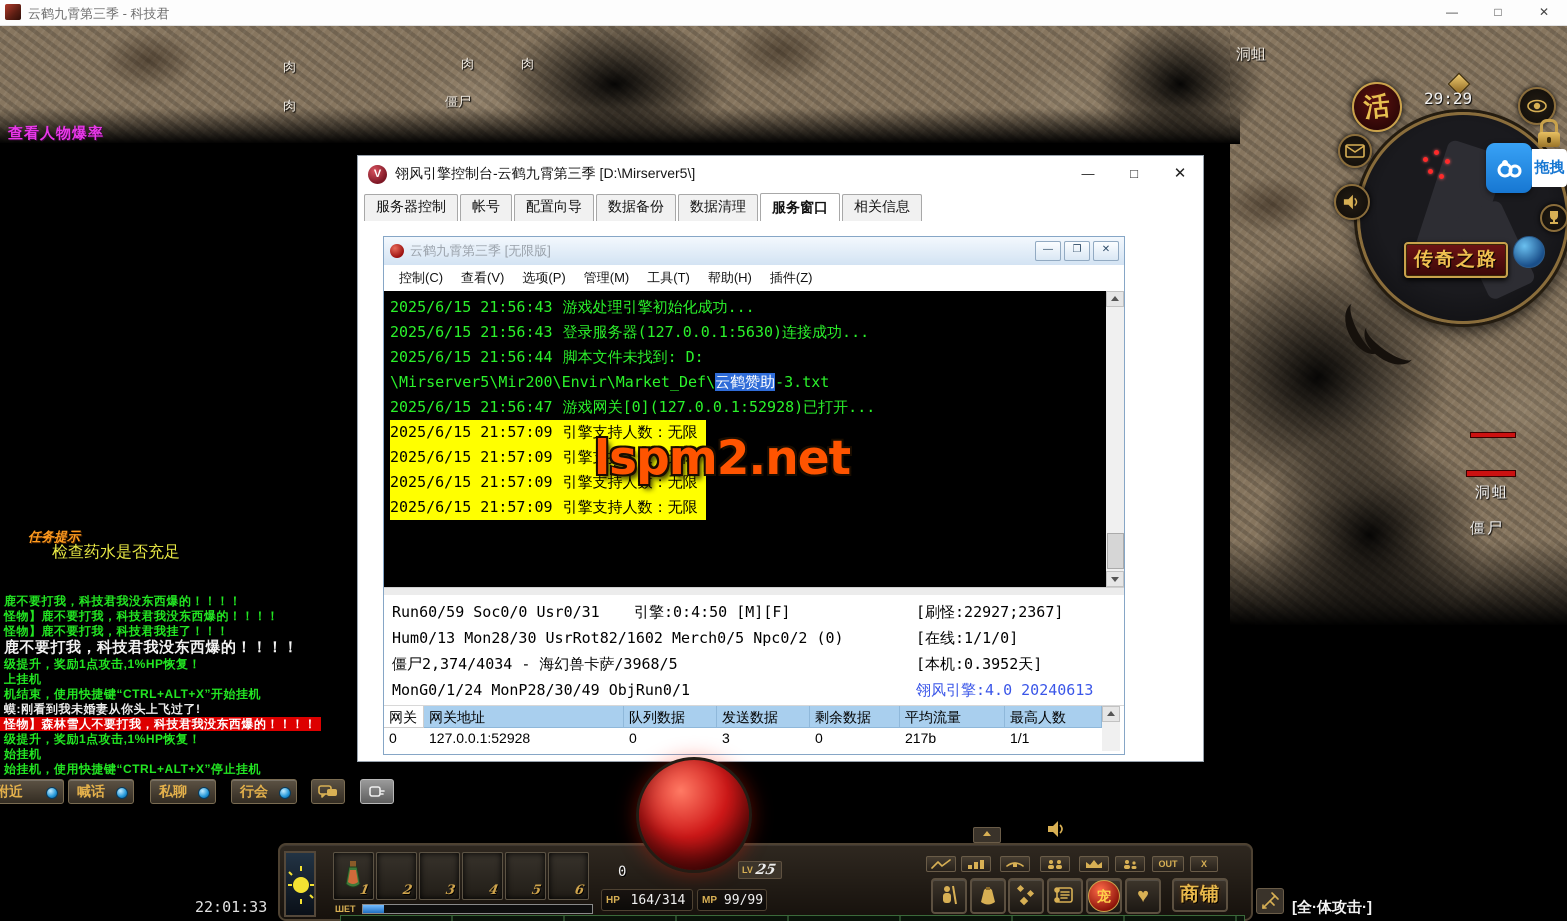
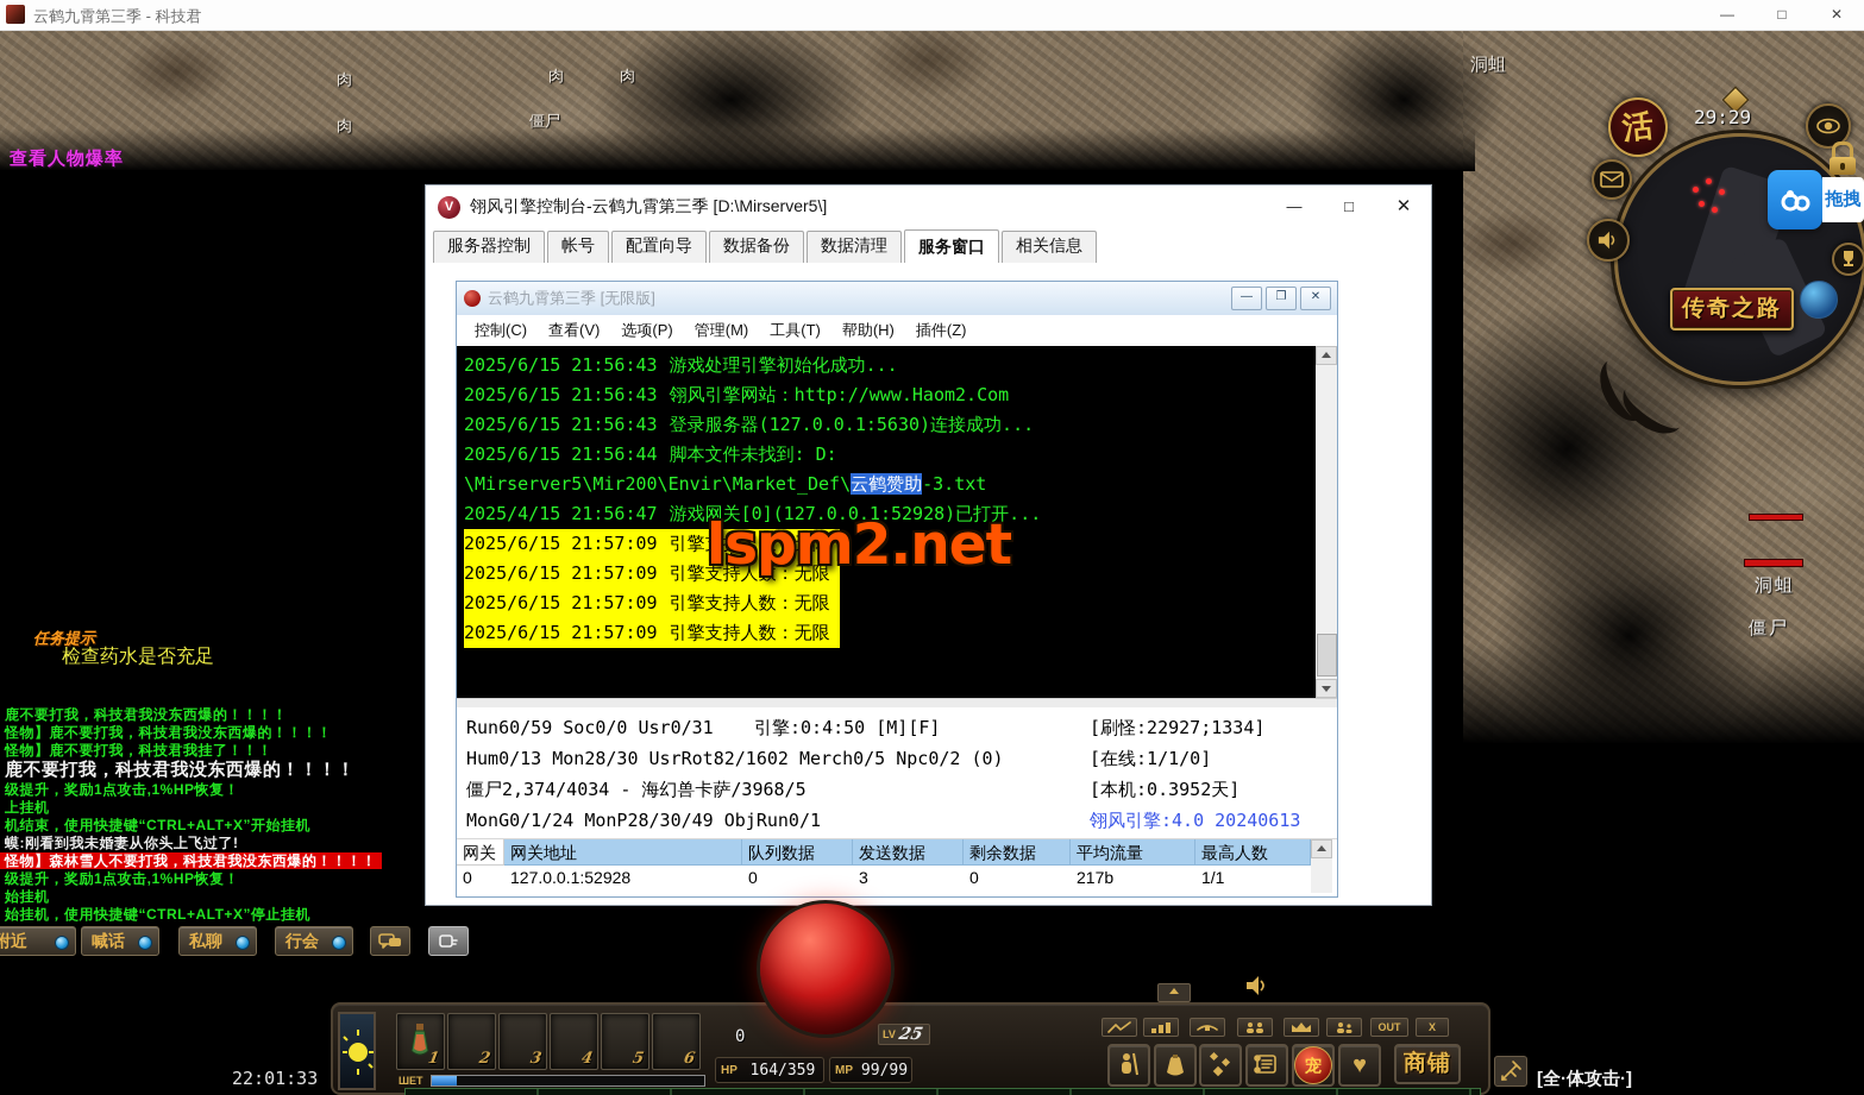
  云鹤九霄第三季 - 科技君
  —
  □
  ✕
  肉
  肉
  肉
  肉
  僵尸
  洞蛆
  查看人物爆率
  V
  翎风引擎控制台-云鹤九霄第三季 [D:\Mirserver5\]
  —
  □
  ✕
  服务器控制
  帐号
  配置向导
  数据备份
  数据清理
  服务窗口
  相关信息
  云鹤九霄第三季 [无限版]
  —
  ❐
  ✕
  控制(C)
  查看(V)
  选项(P)
  管理(M)
  工具(T)
  帮助(H)
  插件(Z)
  2025/6/15 21:56:43 游戏处理引擎初始化成功...
+ 2025/6/15 21:56:43 翎风引擎网站：http://www.Haom2.Com
  2025/6/15 21:56:43 登录服务器(127.0.0.1:5630)连接成功...
  2025/6/15 21:56:44 脚本文件未找到: D:
  \Mirserver5\Mir200\Envir\Market_Def\云鹤赞助-3.txt
- 2025/6/15 21:56:47 游戏网关[0](127.0.0.1:52928)已打开...
+ 2025/4/15 21:56:47 游戏网关[0](127.0.0.1:52928)已打开...
  2025/6/15 21:57:09 引擎支持人数：无限
  2025/6/15 21:57:09 引擎支持人数：无限
  2025/6/15 21:57:09 引擎支持人数：无限
  2025/6/15 21:57:09 引擎支持人数：无限
  lspm2.net
  Run60/59 Soc0/0 Usr0/31
  引擎:0:4:50 [M][F]
- [刷怪:22927;2367]
+ [刷怪:22927;1334]
  Hum0/13 Mon28/30 UsrRot82/1602 Merch0/5 Npc0/2 (0)
  [在线:1/1/0]
  僵尸2,374/4034 - 海幻兽卡萨/3968/5
  [本机:0.3952天]
  MonG0/1/24 MonP28/30/49 ObjRun0/1
  翎风引擎:4.0 20240613
  网关
  网关地址
  队列数据
  发送数据
  剩余数据
  平均流量
  最高人数
  0
  127.0.0.1:52928
  0
  3
  0
  217b
  1/1
  任务提示
  检查药水是否充足
  鹿不要打我，科技君我没东西爆的！！！！
  怪物】鹿不要打我，科技君我没东西爆的！！！！
  怪物】鹿不要打我，科技君我挂了！！！
  鹿不要打我，科技君我没东西爆的！！！！
  级提升，奖励1点攻击,1%HP恢复！
  上挂机
  机结束，使用快捷键“CTRL+ALT+X”开始挂机
  蟆:刚看到我未婚妻从你头上飞过了!
  怪物】森林雪人不要打我，科技君我没东西爆的！！！！
  级提升，奖励1点攻击,1%HP恢复！
  始挂机
  始挂机，使用快捷键“CTRL+ALT+X”停止挂机
  附近
  喊话
  私聊
  行会
  22:01:33
  ШЕТ
  0
  LV
  HP
- 164/314
+ 164/359
  MP
  99/99
  OUT
  X
  宠
  ♥
  商铺
  [全·体攻击·]
  29:29
  拖拽
  传奇之路
  洞蛆
  僵尸
